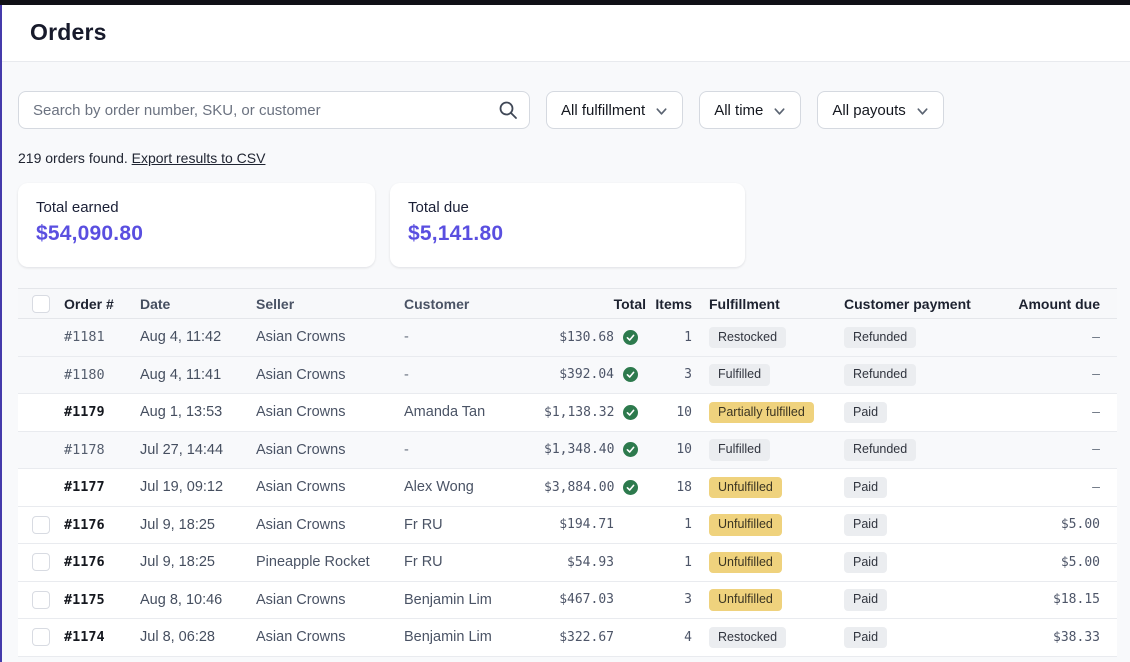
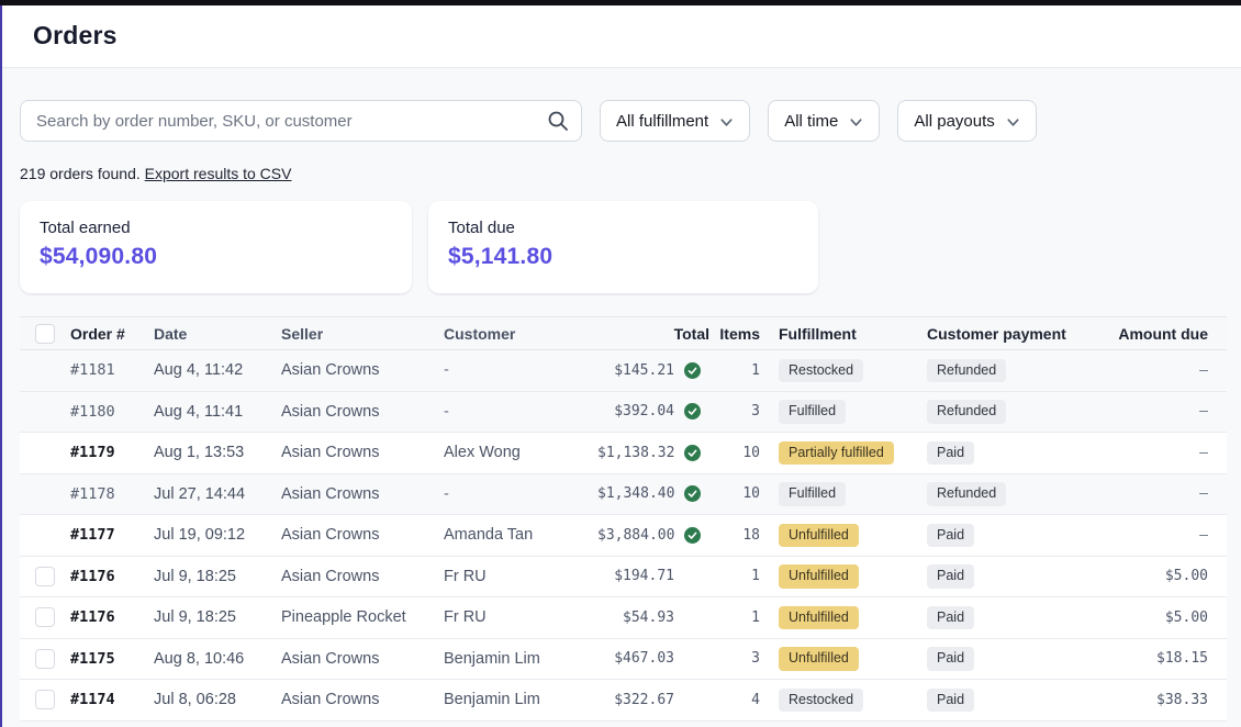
  Orders
  Search by order number, SKU, or customer
  All fulfillment
  All time
  All payouts
  219 orders found. Export results to CSV
  Total earned
  $54,090.80
  Total due
  $5,141.80
  Order #
  Date
  Seller
  Customer
  Total
  Items
  Fulfillment
  Customer payment
  Amount due
  #1181
  Aug 4, 11:42
  Asian Crowns
  -
- $130.68
+ $145.21
  1
  Restocked
  Refunded
  –
  #1180
  Aug 4, 11:41
  Asian Crowns
  -
  $392.04
  3
  Fulfilled
  Refunded
  –
  #1179
  Aug 1, 13:53
  Asian Crowns
- Amanda Tan
+ Alex Wong
  $1,138.32
  10
  Partially fulfilled
  Paid
  –
  #1178
  Jul 27, 14:44
  Asian Crowns
  -
  $1,348.40
  10
  Fulfilled
  Refunded
  –
  #1177
  Jul 19, 09:12
  Asian Crowns
- Alex Wong
+ Amanda Tan
  $3,884.00
  18
  Unfulfilled
  Paid
  –
  #1176
  Jul 9, 18:25
  Asian Crowns
  Fr RU
  $194.71
  1
  Unfulfilled
  Paid
  $5.00
  #1176
  Jul 9, 18:25
  Pineapple Rocket
  Fr RU
  $54.93
  1
  Unfulfilled
  Paid
  $5.00
  #1175
  Aug 8, 10:46
  Asian Crowns
  Benjamin Lim
  $467.03
  3
  Unfulfilled
  Paid
  $18.15
  #1174
  Jul 8, 06:28
  Asian Crowns
  Benjamin Lim
  $322.67
  4
  Restocked
  Paid
  $38.33
